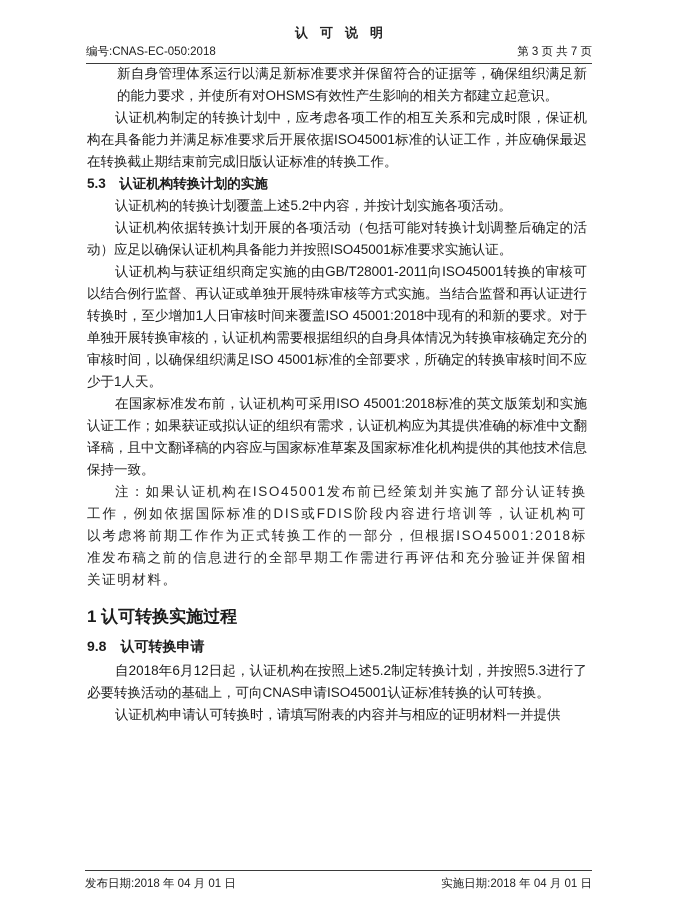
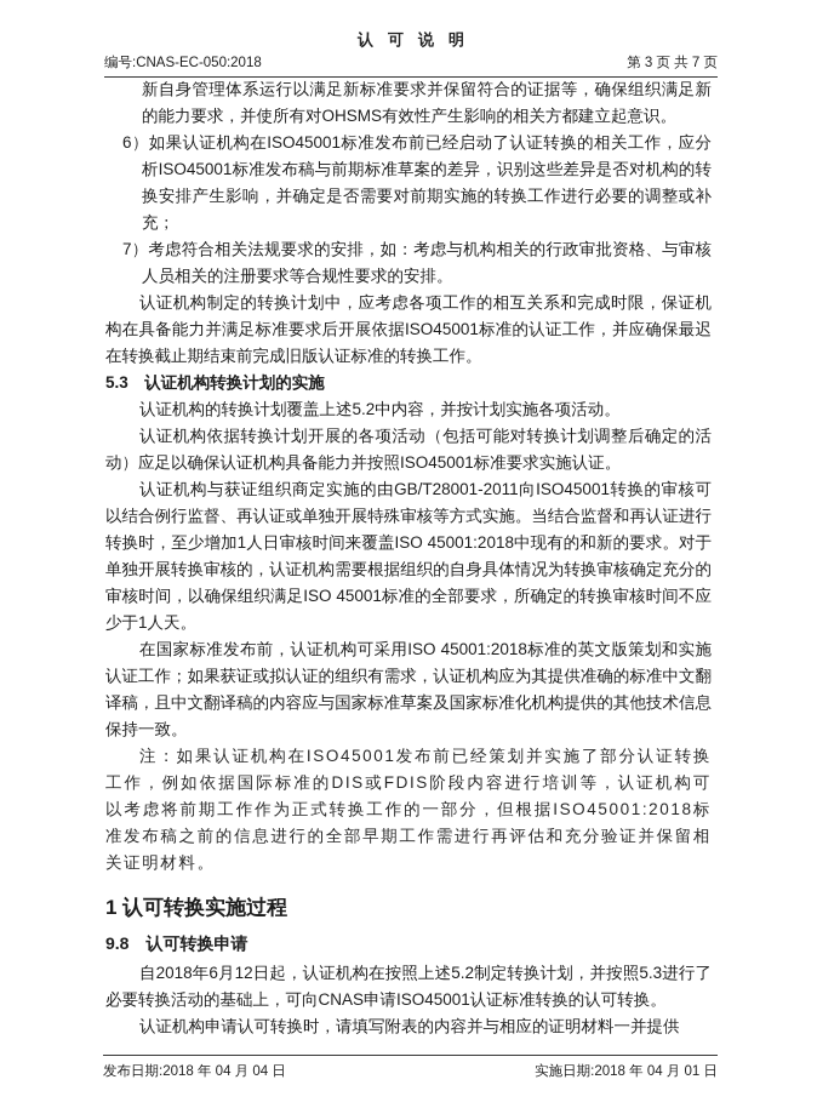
  认可说明
  编号:CNAS-EC-050:2018
  第 3 页 共 7 页
  新自身管理体系运行以满足新标准要求并保留符合的证据等，确保组织满足新的能力要求，并使所有对OHSMS有效性产生影响的相关方都建立起意识。
+ 6）如果认证机构在ISO45001标准发布前已经启动了认证转换的相关工作，应分析ISO45001标准发布稿与前期标准草案的差异，识别这些差异是否对机构的转换安排产生影响，并确定是否需要对前期实施的转换工作进行必要的调整或补充；
+ 7）考虑符合相关法规要求的安排，如：考虑与机构相关的行政审批资格、与审核人员相关的注册要求等合规性要求的安排。
  认证机构制定的转换计划中，应考虑各项工作的相互关系和完成时限，保证机构在具备能力并满足标准要求后开展依据ISO45001标准的认证工作，并应确保最迟在转换截止期结束前完成旧版认证标准的转换工作。
  5.3 认证机构转换计划的实施
  认证机构的转换计划覆盖上述5.2中内容，并按计划实施各项活动。
  认证机构依据转换计划开展的各项活动（包括可能对转换计划调整后确定的活动）应足以确保认证机构具备能力并按照ISO45001标准要求实施认证。
  认证机构与获证组织商定实施的由GB/T28001-2011向ISO45001转换的审核可以结合例行监督、再认证或单独开展特殊审核等方式实施。当结合监督和再认证进行转换时，至少增加1人日审核时间来覆盖ISO 45001:2018中现有的和新的要求。对于单独开展转换审核的，认证机构需要根据组织的自身具体情况为转换审核确定充分的审核时间，以确保组织满足ISO 45001标准的全部要求，所确定的转换审核时间不应少于1人天。
  在国家标准发布前，认证机构可采用ISO 45001:2018标准的英文版策划和实施认证工作；如果获证或拟认证的组织有需求，认证机构应为其提供准确的标准中文翻译稿，且中文翻译稿的内容应与国家标准草案及国家标准化机构提供的其他技术信息保持一致。
  注：如果认证机构在ISO45001发布前已经策划并实施了部分认证转换工作，例如依据国际标准的DIS或FDIS阶段内容进行培训等，认证机构可以考虑将前期工作作为正式转换工作的一部分，但根据ISO45001:2018标准发布稿之前的信息进行的全部早期工作需进行再评估和充分验证并保留相关证明材料。
  1 认可转换实施过程
  9.8 认可转换申请
  自2018年6月12日起，认证机构在按照上述5.2制定转换计划，并按照5.3进行了必要转换活动的基础上，可向CNAS申请ISO45001认证标准转换的认可转换。
  认证机构申请认可转换时，请填写附表的内容并与相应的证明材料一并提供
- 发布日期:2018 年 04 月 01 日
+ 发布日期:2018 年 04 月 04 日
  实施日期:2018 年 04 月 01 日
